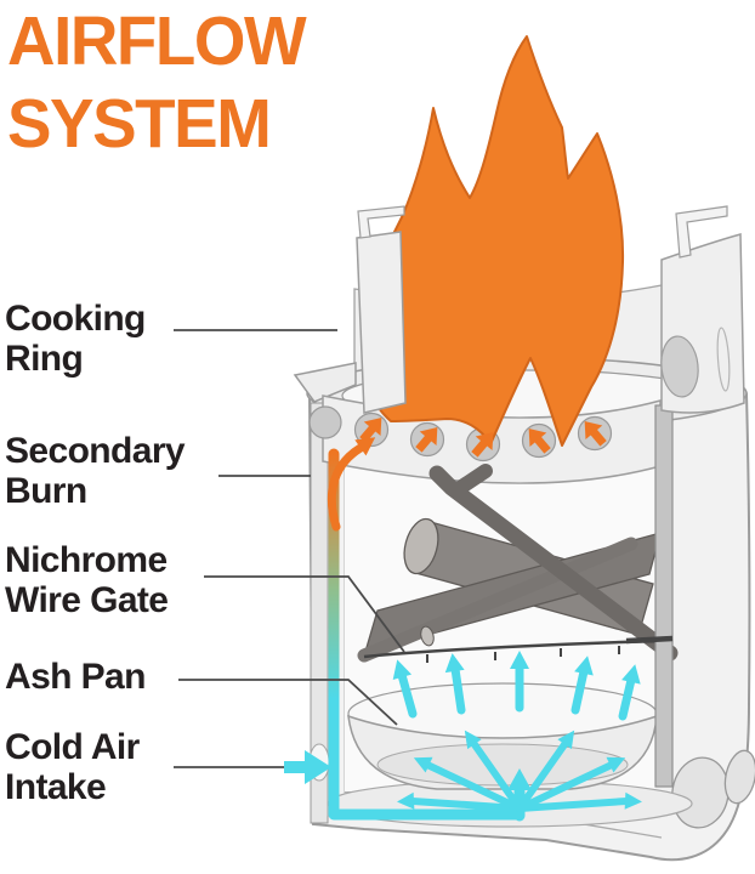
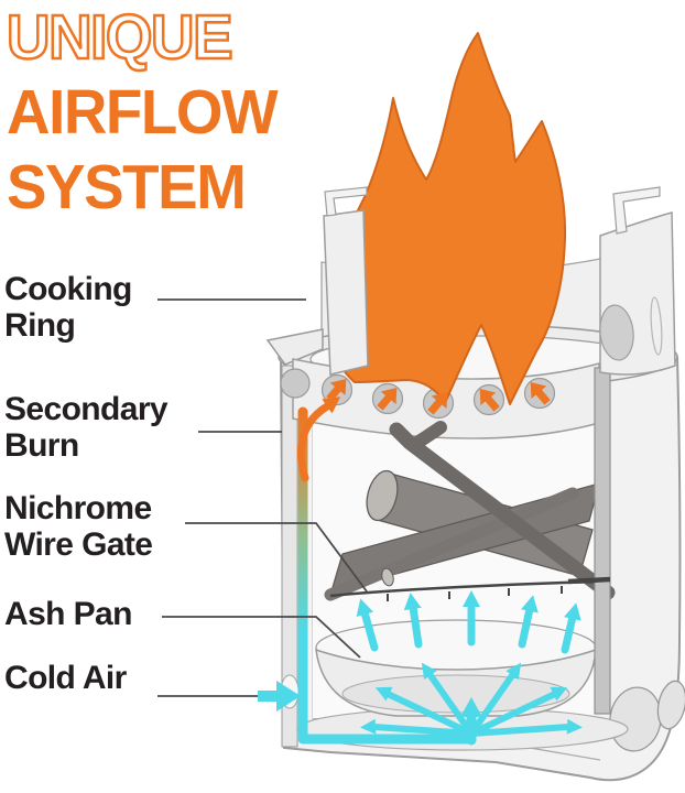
+ UNIQUE
  AIRFLOW
  SYSTEM
  Cooking
  Ring
  Secondary
  Burn
  Nichrome
  Wire Gate
  Ash Pan
  Cold Air
- Intake
